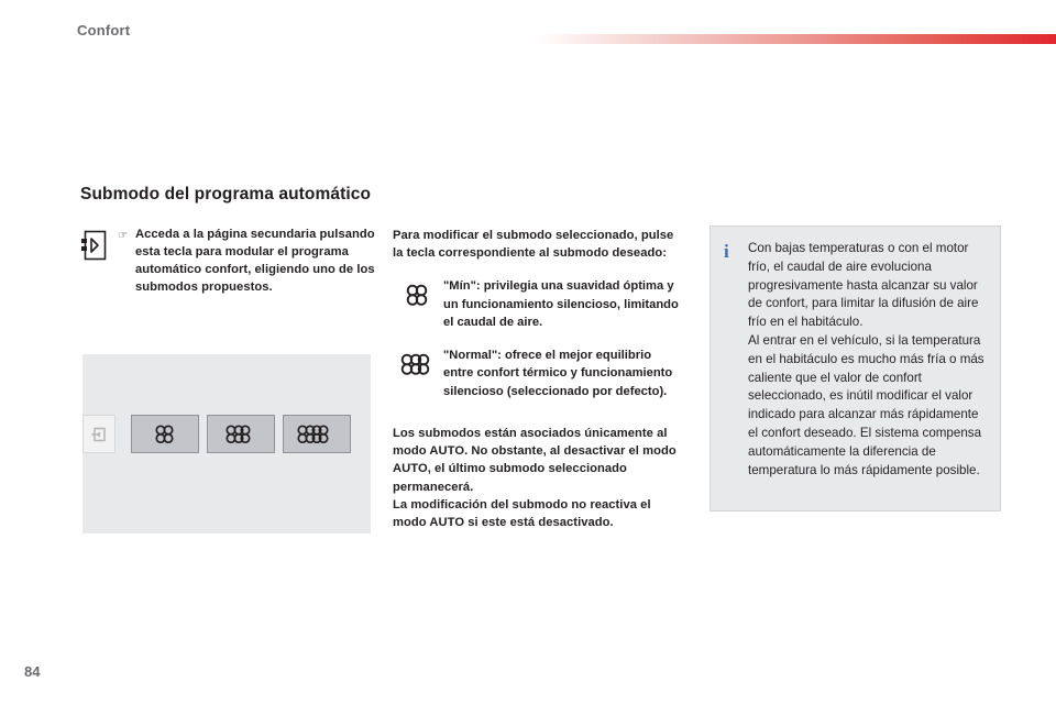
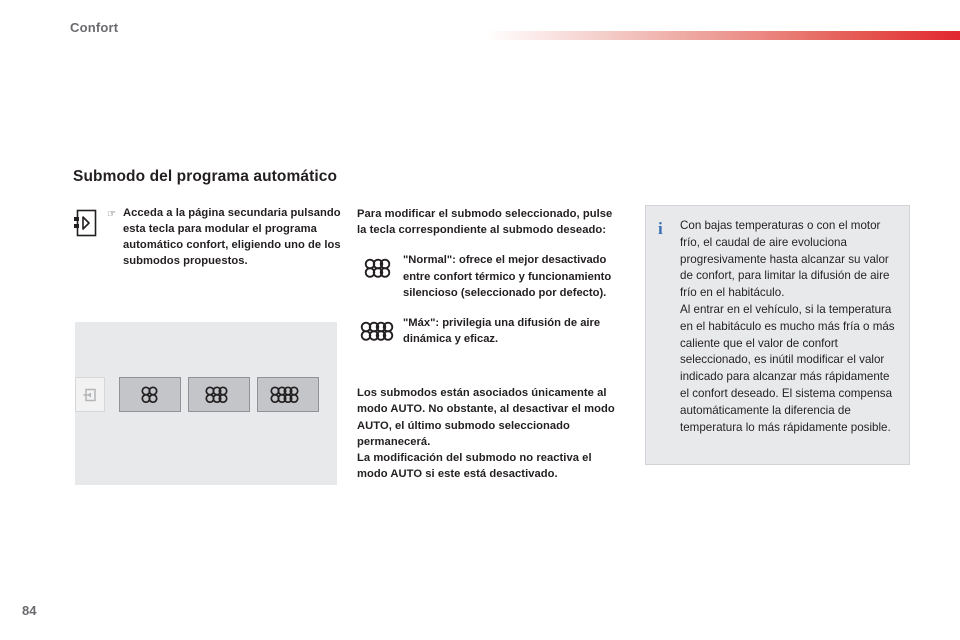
  Confort
  Submodo del programa automático
  ☞
  Acceda a la página secundaria pulsando esta tecla para modular el programa automático confort, eligiendo uno de los submodos propuestos.
  Para modificar el submodo seleccionado, pulse la tecla correspondiente al submodo deseado:
- "Mín": privilegia una suavidad óptima y un funcionamiento silencioso, limitando el caudal de aire.
- "Normal": ofrece el mejor equilibrio entre confort térmico y funcionamiento silencioso (seleccionado por defecto).
+ "Normal": ofrece el mejor desactivado entre confort térmico y funcionamiento silencioso (seleccionado por defecto).
+ "Máx": privilegia una difusión de aire dinámica y eficaz.
  Los submodos están asociados únicamente al modo AUTO. No obstante, al desactivar el modo AUTO, el último submodo seleccionado permanecerá.
  La modificación del submodo no reactiva el modo AUTO si este está desactivado.
  i
  Con bajas temperaturas o con el motor frío, el caudal de aire evoluciona progresivamente hasta alcanzar su valor de confort, para limitar la difusión de aire frío en el habitáculo.
  Al entrar en el vehículo, si la temperatura en el habitáculo es mucho más fría o más caliente que el valor de confort seleccionado, es inútil modificar el valor indicado para alcanzar más rápidamente el confort deseado. El sistema compensa automáticamente la diferencia de temperatura lo más rápidamente posible.
  84
